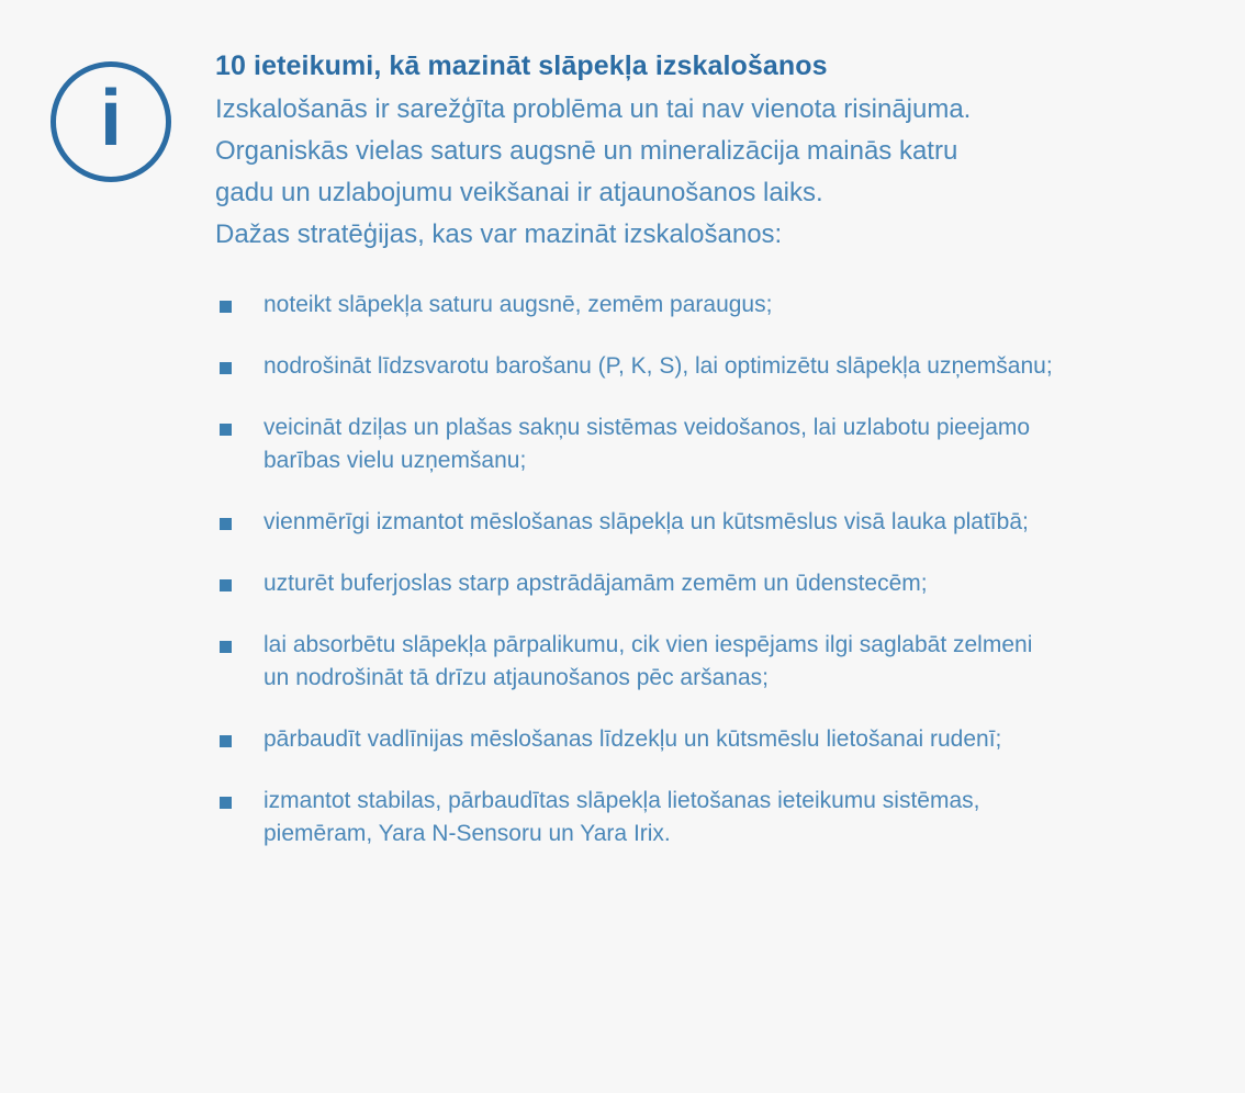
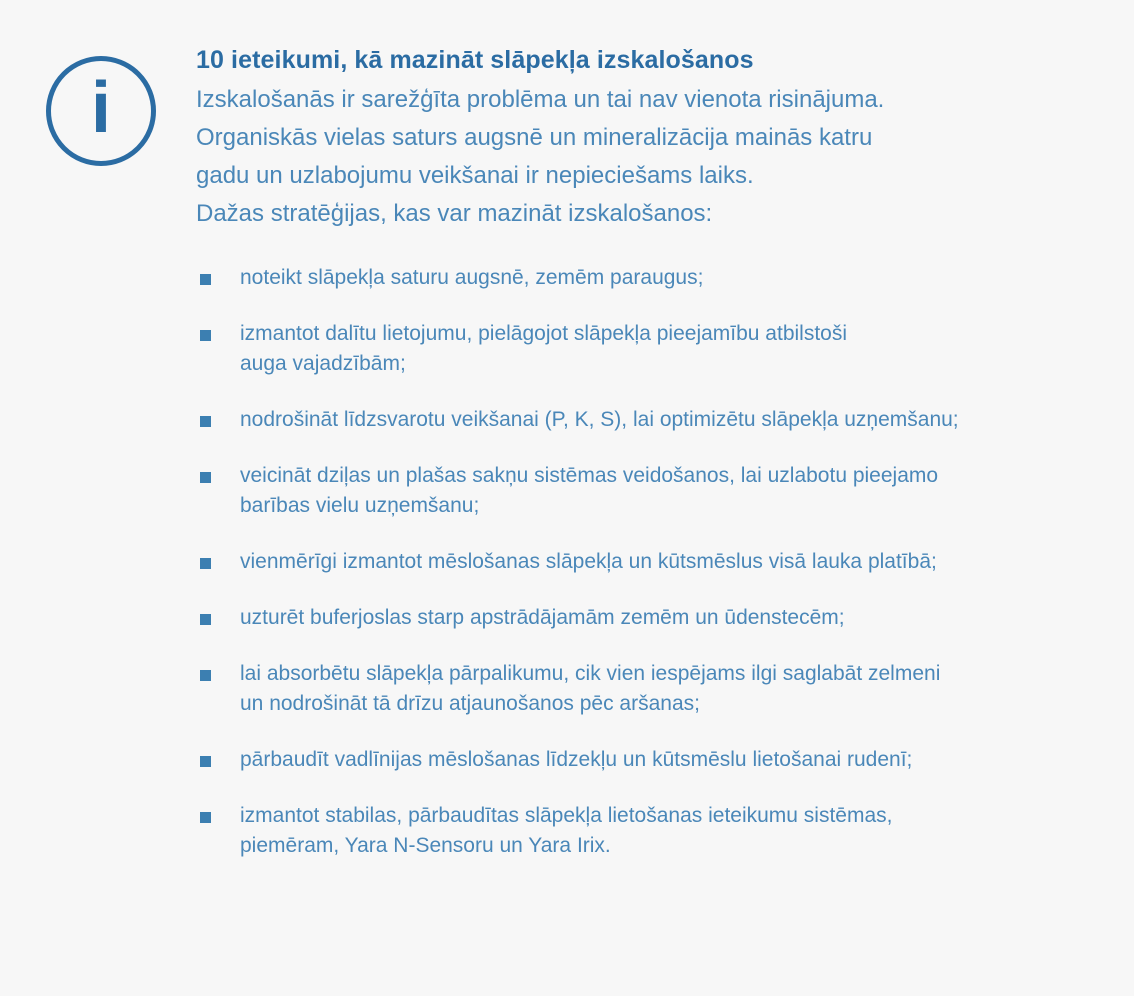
  i
  10 ieteikumi, kā mazināt slāpekļa izskalošanos
  Izskalošanās ir sarežģīta problēma un tai nav vienota risinājuma.
  Organiskās vielas saturs augsnē un mineralizācija mainās katru
- gadu un uzlabojumu veikšanai ir atjaunošanos laiks.
+ gadu un uzlabojumu veikšanai ir nepieciešams laiks.
  Dažas stratēģijas, kas var mazināt izskalošanos:
  noteikt slāpekļa saturu augsnē, zemēm paraugus;
+ izmantot dalītu lietojumu, pielāgojot slāpekļa pieejamību atbilstoši
+ auga vajadzībām;
- nodrošināt līdzsvarotu barošanu (P, K, S), lai optimizētu slāpekļa uzņemšanu;
+ nodrošināt līdzsvarotu veikšanai (P, K, S), lai optimizētu slāpekļa uzņemšanu;
  veicināt dziļas un plašas sakņu sistēmas veidošanos, lai uzlabotu pieejamo
  barības vielu uzņemšanu;
  vienmērīgi izmantot mēslošanas slāpekļa un kūtsmēslus visā lauka platībā;
  uzturēt buferjoslas starp apstrādājamām zemēm un ūdenstecēm;
  lai absorbētu slāpekļa pārpalikumu, cik vien iespējams ilgi saglabāt zelmeni
  un nodrošināt tā drīzu atjaunošanos pēc aršanas;
  pārbaudīt vadlīnijas mēslošanas līdzekļu un kūtsmēslu lietošanai rudenī;
  izmantot stabilas, pārbaudītas slāpekļa lietošanas ieteikumu sistēmas,
  piemēram, Yara N-Sensoru un Yara Irix.
